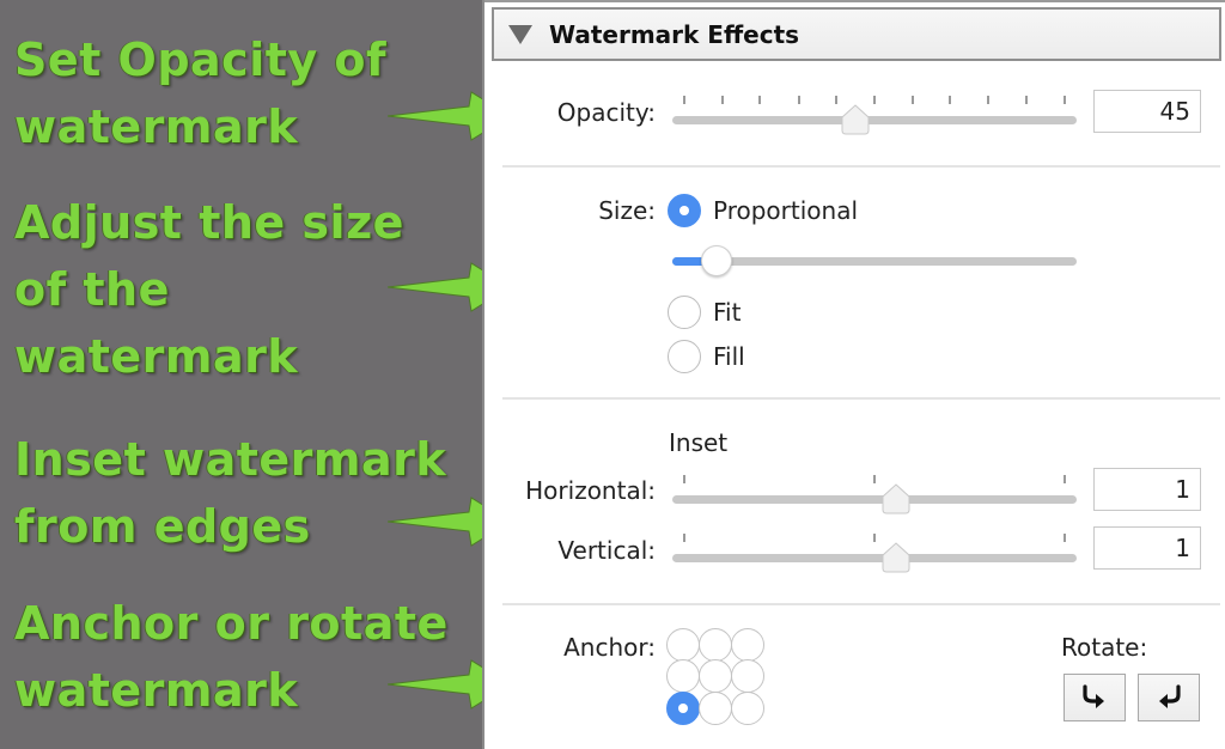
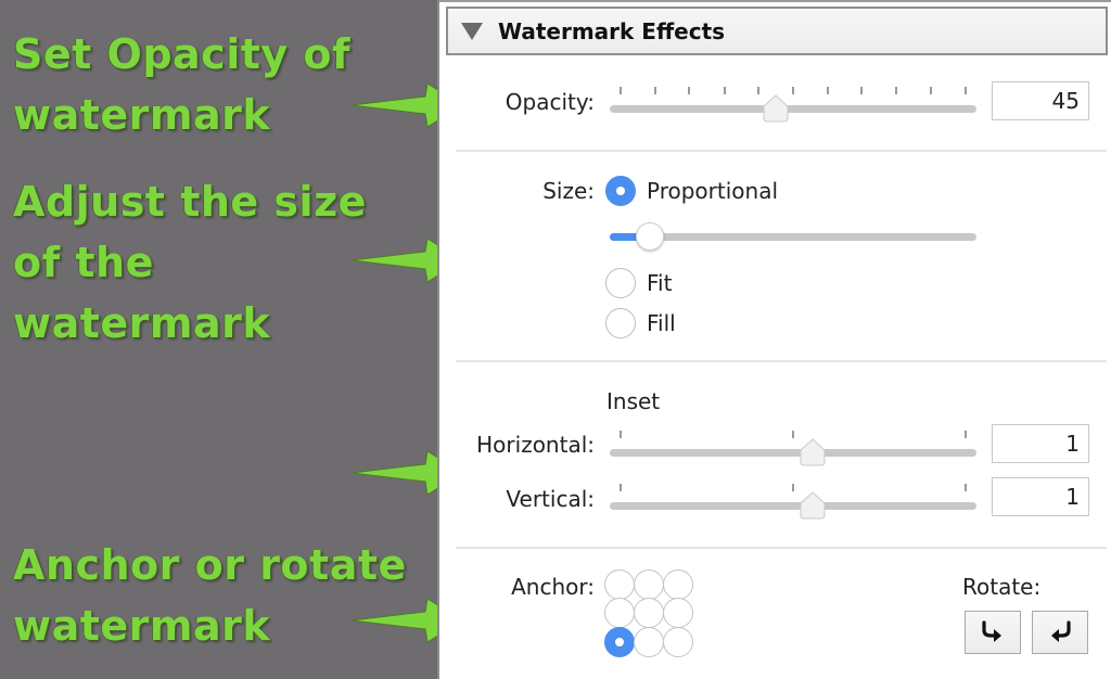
  Set Opacity of
  watermark
  Adjust the size
  of the
  watermark
- Inset watermark
- from edges
  Anchor or rotate
  watermark
  Watermark Effects
  Opacity:
  45
  Size:
  Proportional
  Fit
  Fill
  Inset
  Horizontal:
  1
  Vertical:
  1
  Anchor:
  Rotate:
